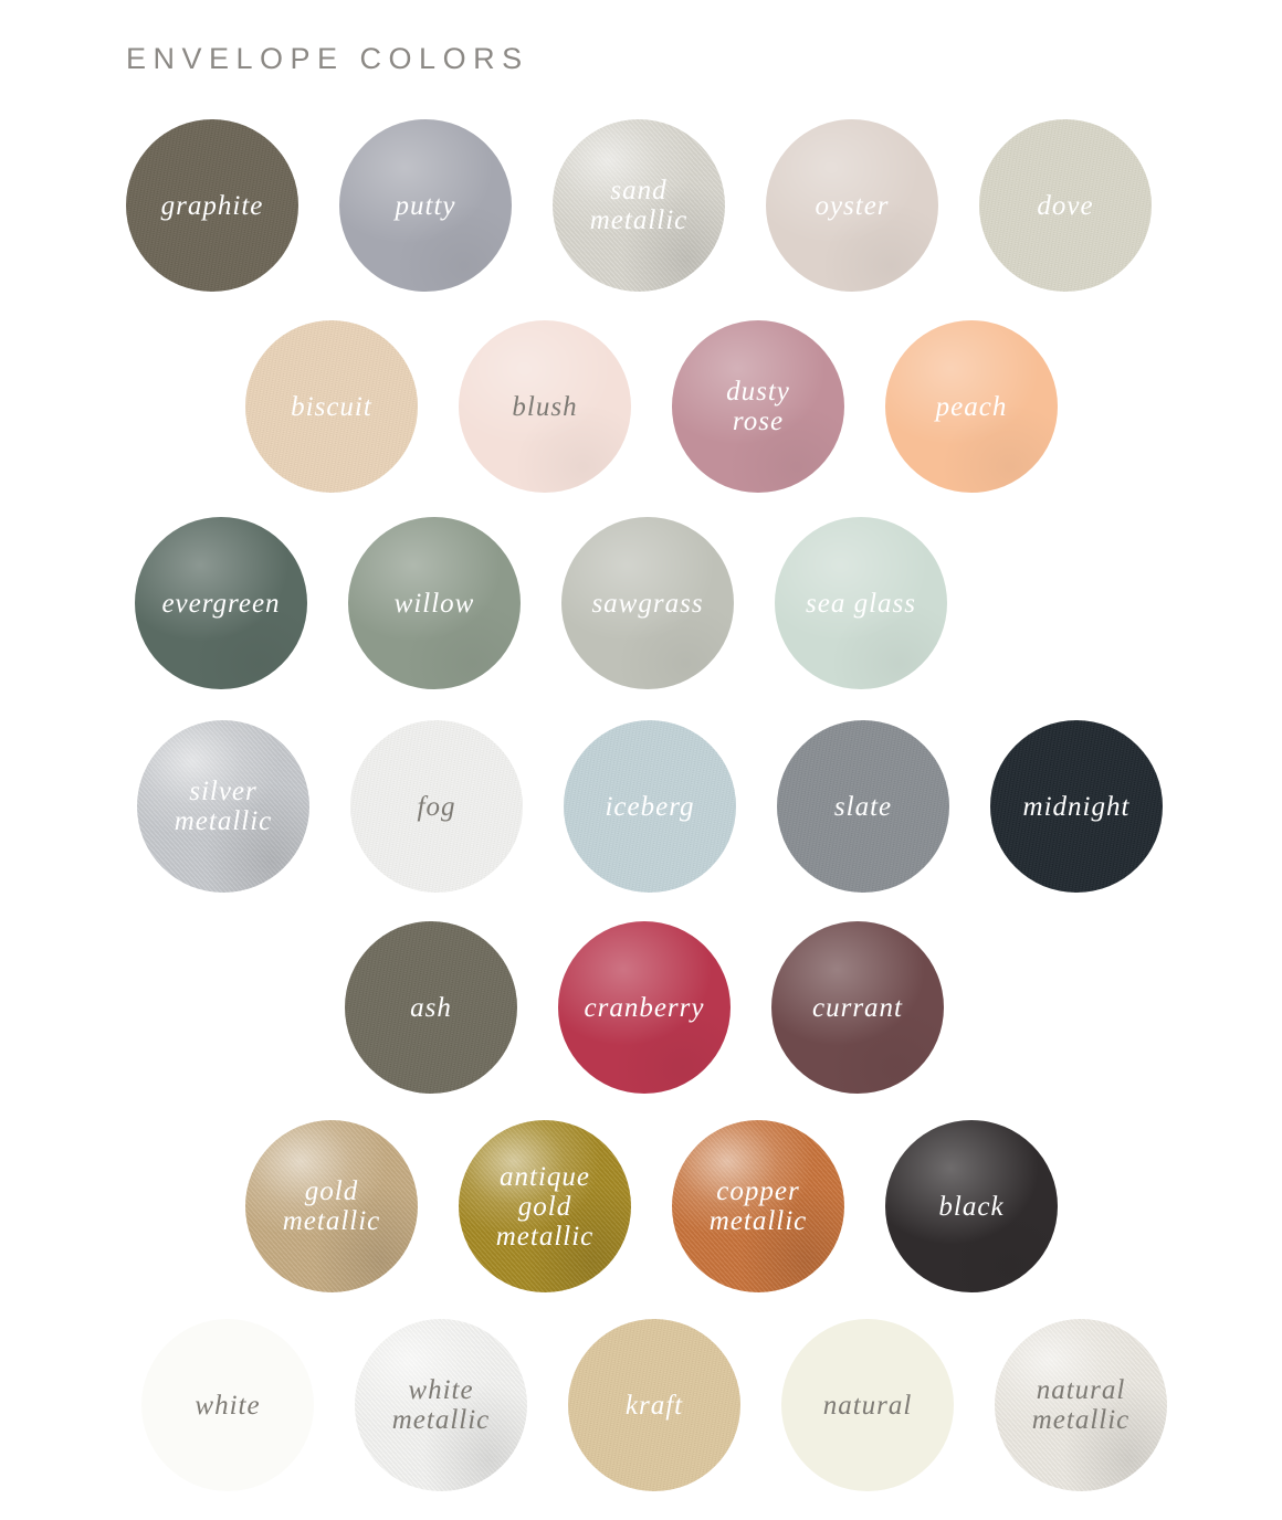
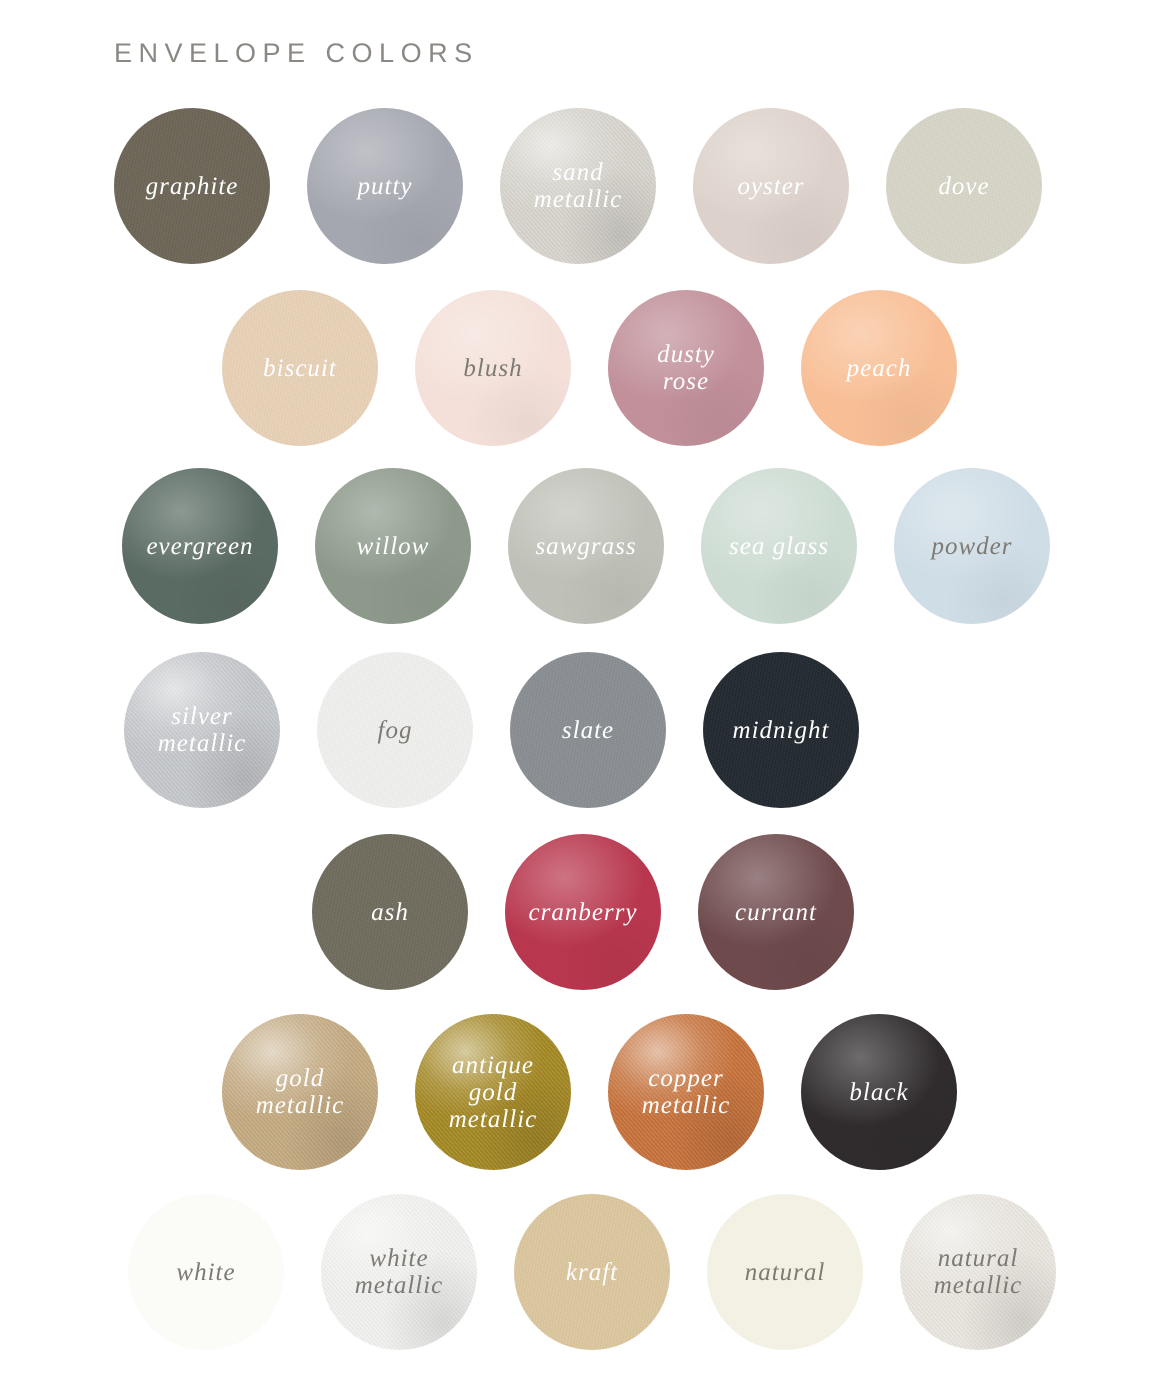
  ENVELOPE COLORS
  graphite
  putty
  sand
  metallic
  oyster
  dove
  biscuit
  blush
  dusty
  rose
  peach
  evergreen
  willow
  sawgrass
  sea glass
+ powder
  silver
  metallic
  fog
- iceberg
  slate
  midnight
  ash
  cranberry
  currant
  gold
  metallic
  antique
  gold
  metallic
  copper
  metallic
  black
  white
  white
  metallic
  kraft
  natural
  natural
  metallic
